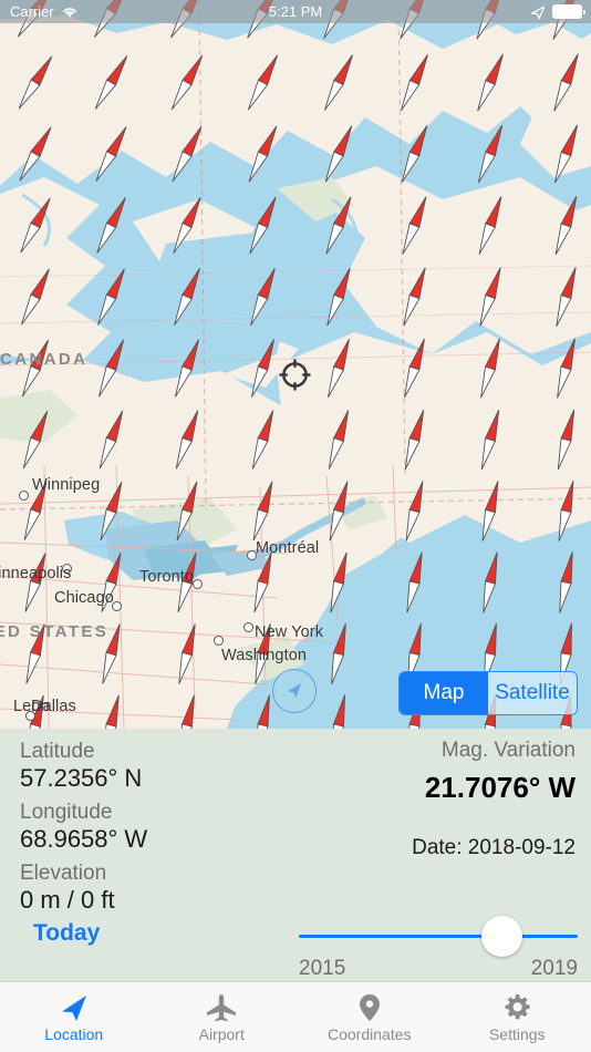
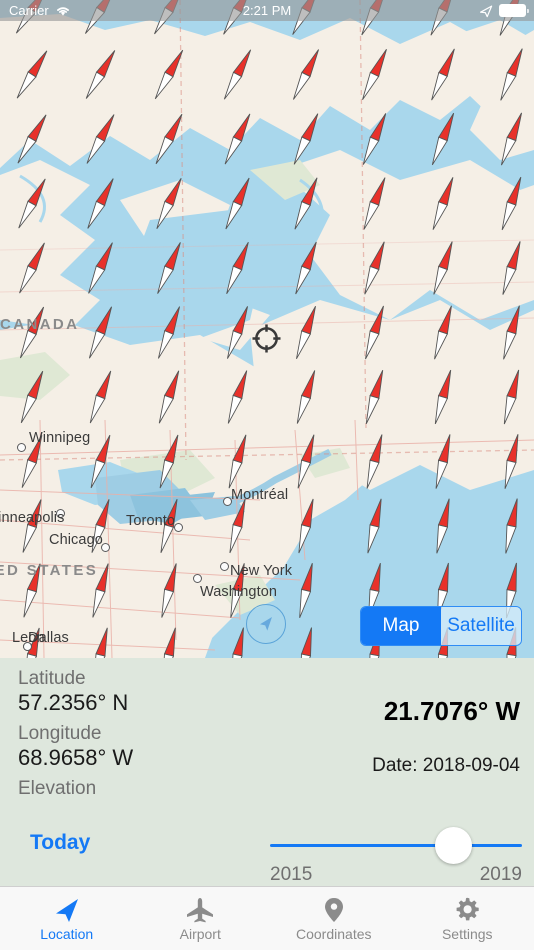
  CANADA
  Winnipeg
  nneapolis
  Chicago
  Toronto
  Montréal
  New York
  Washington
  Leon
  Dallas
  Map
  Satellite
  Carrier
- 5:21 PM
+ 2:21 PM
  Latitude
  57.2356° N
  Longitude
  68.9658° W
  Elevation
- 0 m / 0 ft
  Today
- Mag. Variation
  21.7076° W
- Date: 2018-09-12
+ Date: 2018-09-04
  2015
  2019
  Location
  Airport
  Coordinates
  Settings
